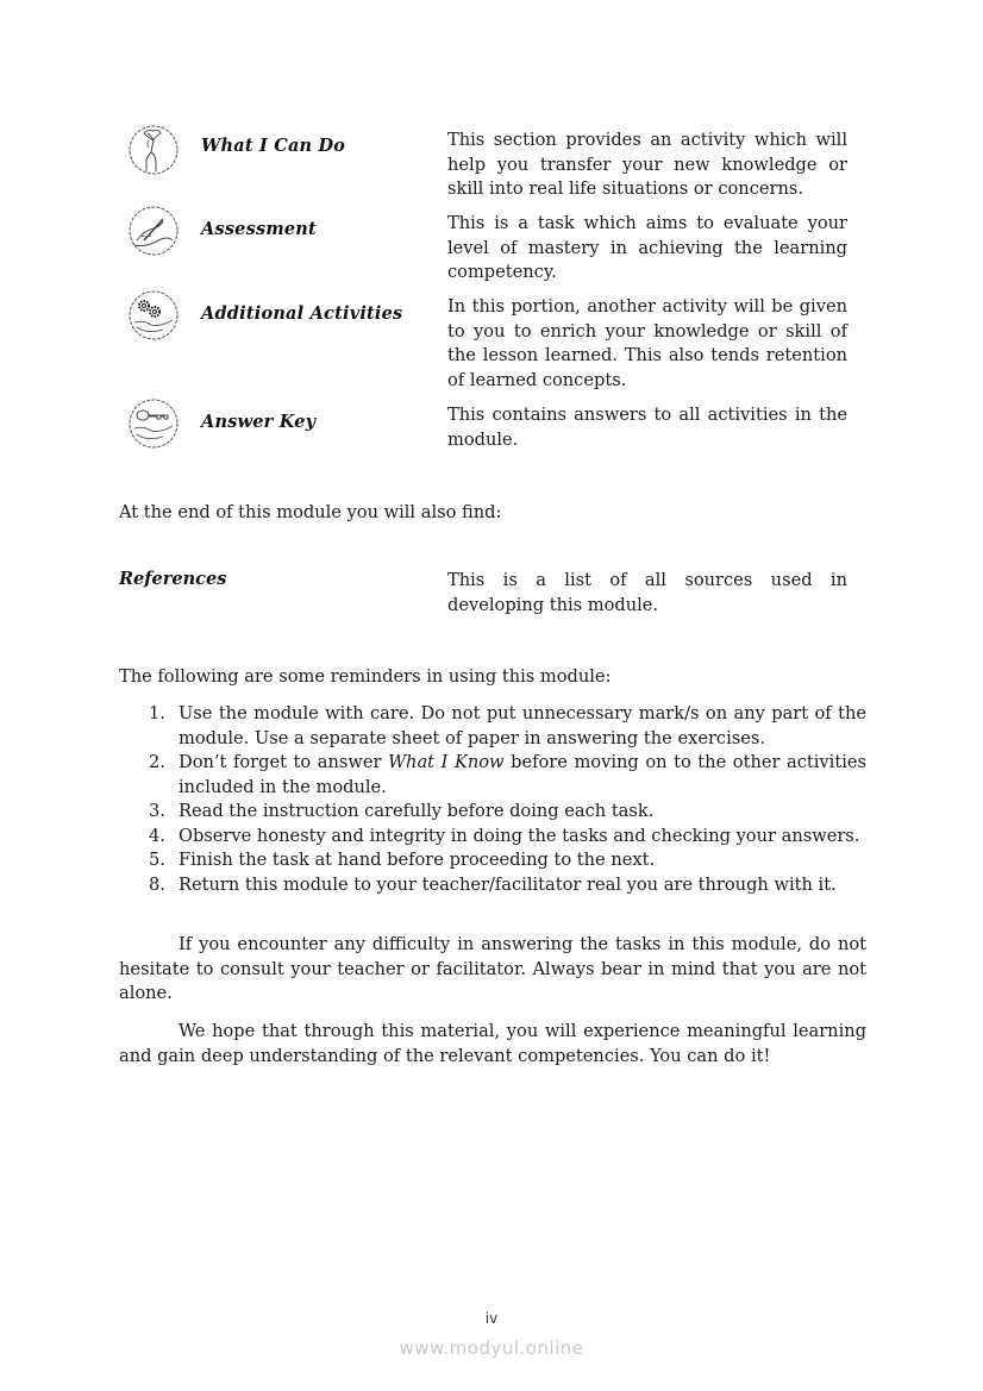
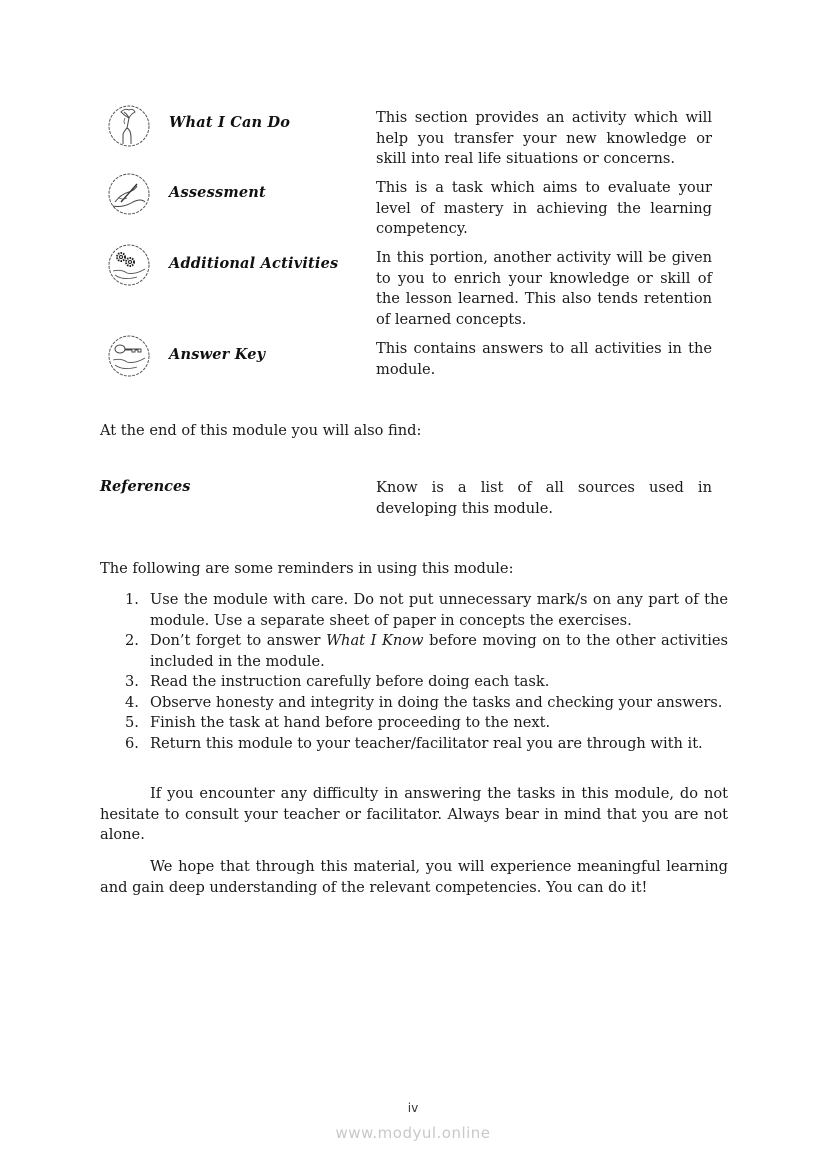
  What I Can Do
  This section provides an activity which will help you transfer your new knowledge or skill into real life situations or concerns.
  Assessment
  This is a task which aims to evaluate your level of mastery in achieving the learning competency.
  Additional Activities
  In this portion, another activity will be given to you to enrich your knowledge or skill of the lesson learned. This also tends retention of learned concepts.
  Answer Key
  This contains answers to all activities in the module.
  At the end of this module you will also find:
  References
- This is a list of all sources used in
+ Know is a list of all sources used in
  developing this module.
  The following are some reminders in using this module:
  1.
- Use the module with care. Do not put unnecessary mark/s on any part of the module. Use a separate sheet of paper in answering the exercises.
+ Use the module with care. Do not put unnecessary mark/s on any part of the module. Use a separate sheet of paper in concepts the exercises.
  2.
  Don’t forget to answer What I Know before moving on to the other activities included in the module.
  3.
  Read the instruction carefully before doing each task.
  4.
  Observe honesty and integrity in doing the tasks and checking your answers.
  5.
  Finish the task at hand before proceeding to the next.
- 8.
+ 6.
  Return this module to your teacher/facilitator real you are through with it.
  If you encounter any difficulty in answering the tasks in this module, do not hesitate to consult your teacher or facilitator. Always bear in mind that you are not alone.
  We hope that through this material, you will experience meaningful learning and gain deep understanding of the relevant competencies. You can do it!
  iv
  www.modyul.online
